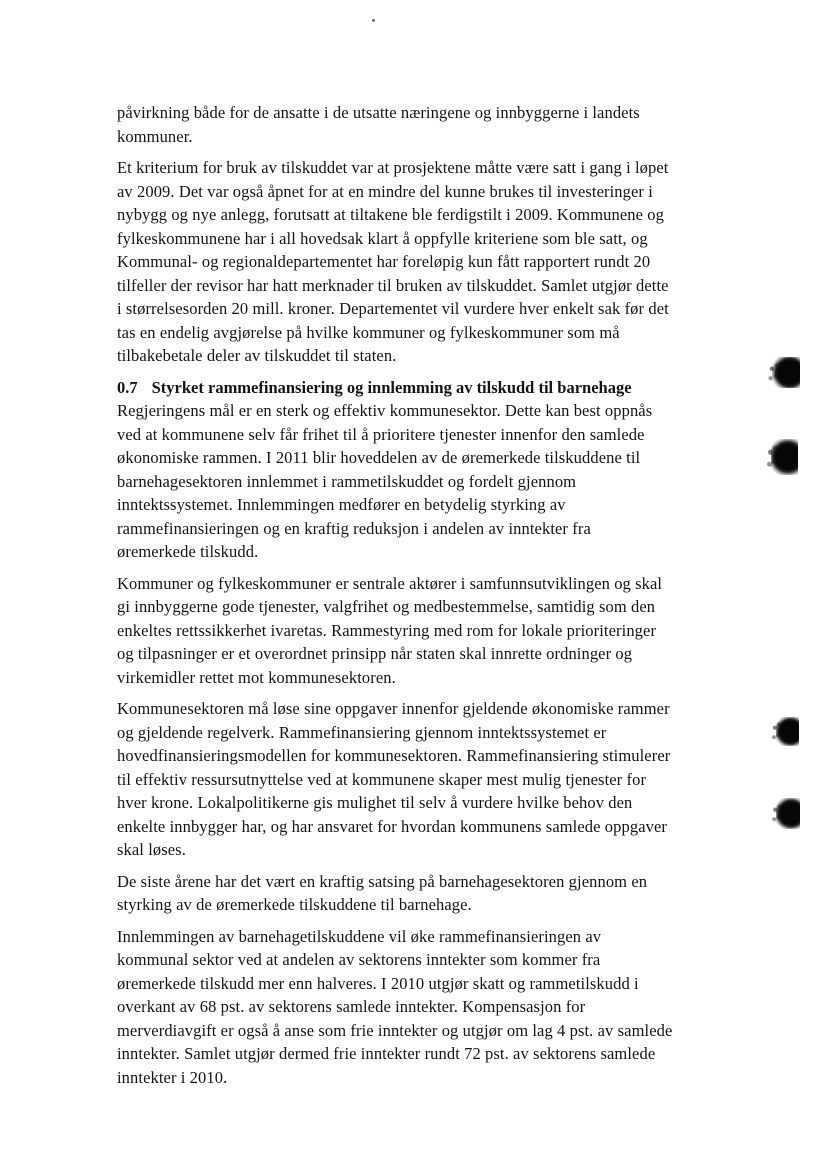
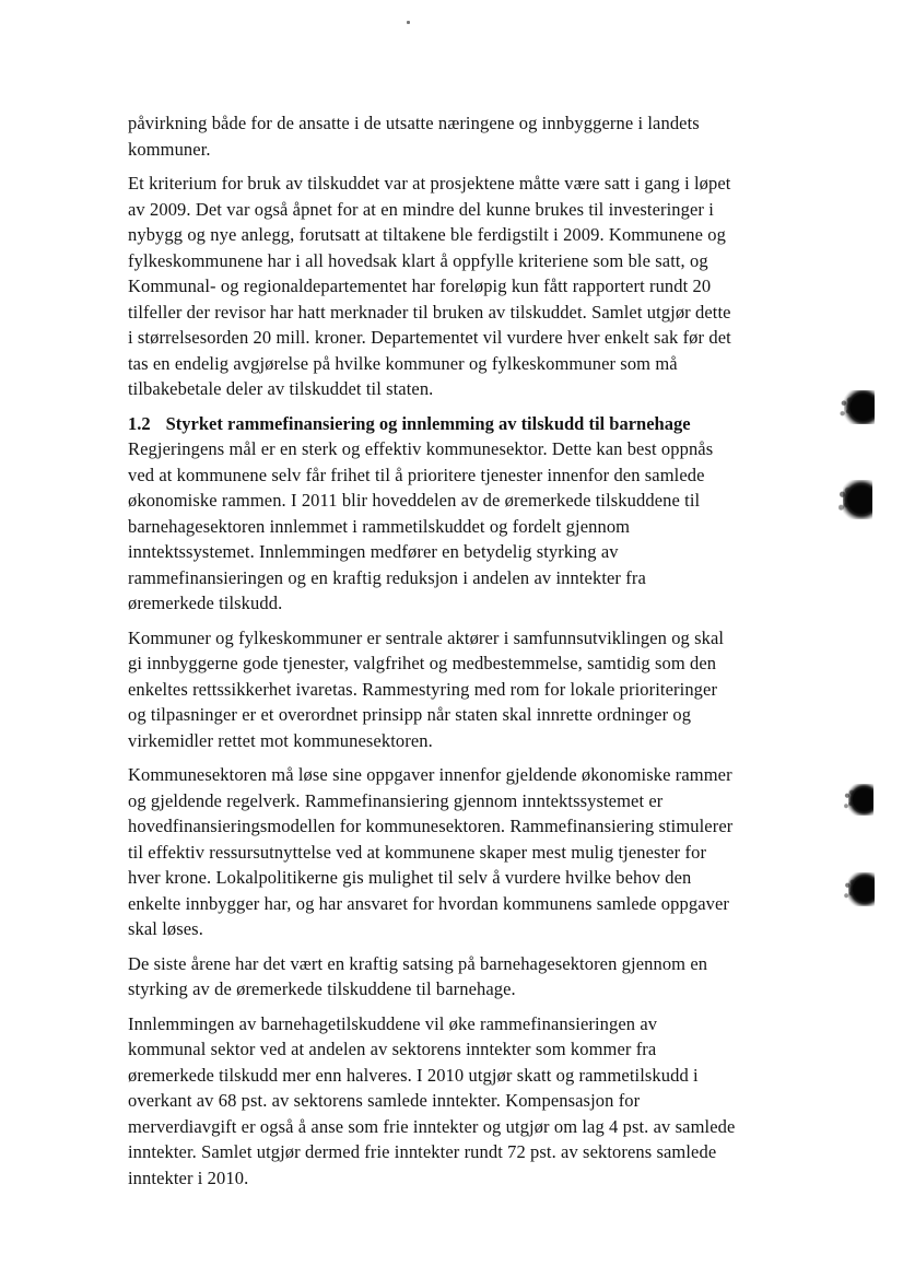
  påvirkning både for de ansatte i de utsatte næringene og innbyggerne i landets
  kommuner.
  Et kriterium for bruk av tilskuddet var at prosjektene måtte være satt i gang i løpet
  av 2009. Det var også åpnet for at en mindre del kunne brukes til investeringer i
  nybygg og nye anlegg, forutsatt at tiltakene ble ferdigstilt i 2009. Kommunene og
  fylkeskommunene har i all hovedsak klart å oppfylle kriteriene som ble satt, og
  Kommunal- og regionaldepartementet har foreløpig kun fått rapportert rundt 20
  tilfeller der revisor har hatt merknader til bruken av tilskuddet. Samlet utgjør dette
  i størrelsesorden 20 mill. kroner. Departementet vil vurdere hver enkelt sak før det
  tas en endelig avgjørelse på hvilke kommuner og fylkeskommuner som må
  tilbakebetale deler av tilskuddet til staten.
- 0.7 Styrket rammefinansiering og innlemming av tilskudd til barnehage
+ 1.2 Styrket rammefinansiering og innlemming av tilskudd til barnehage
  Regjeringens mål er en sterk og effektiv kommunesektor. Dette kan best oppnås
  ved at kommunene selv får frihet til å prioritere tjenester innenfor den samlede
  økonomiske rammen. I 2011 blir hoveddelen av de øremerkede tilskuddene til
  barnehagesektoren innlemmet i rammetilskuddet og fordelt gjennom
  inntektssystemet. Innlemmingen medfører en betydelig styrking av
  rammefinansieringen og en kraftig reduksjon i andelen av inntekter fra
  øremerkede tilskudd.
  Kommuner og fylkeskommuner er sentrale aktører i samfunnsutviklingen og skal
  gi innbyggerne gode tjenester, valgfrihet og medbestemmelse, samtidig som den
  enkeltes rettssikkerhet ivaretas. Rammestyring med rom for lokale prioriteringer
  og tilpasninger er et overordnet prinsipp når staten skal innrette ordninger og
  virkemidler rettet mot kommunesektoren.
  Kommunesektoren må løse sine oppgaver innenfor gjeldende økonomiske rammer
  og gjeldende regelverk. Rammefinansiering gjennom inntektssystemet er
  hovedfinansieringsmodellen for kommunesektoren. Rammefinansiering stimulerer
  til effektiv ressursutnyttelse ved at kommunene skaper mest mulig tjenester for
  hver krone. Lokalpolitikerne gis mulighet til selv å vurdere hvilke behov den
  enkelte innbygger har, og har ansvaret for hvordan kommunens samlede oppgaver
  skal løses.
  De siste årene har det vært en kraftig satsing på barnehagesektoren gjennom en
  styrking av de øremerkede tilskuddene til barnehage.
  Innlemmingen av barnehagetilskuddene vil øke rammefinansieringen av
  kommunal sektor ved at andelen av sektorens inntekter som kommer fra
  øremerkede tilskudd mer enn halveres. I 2010 utgjør skatt og rammetilskudd i
  overkant av 68 pst. av sektorens samlede inntekter. Kompensasjon for
  merverdiavgift er også å anse som frie inntekter og utgjør om lag 4 pst. av samlede
  inntekter. Samlet utgjør dermed frie inntekter rundt 72 pst. av sektorens samlede
  inntekter i 2010.
